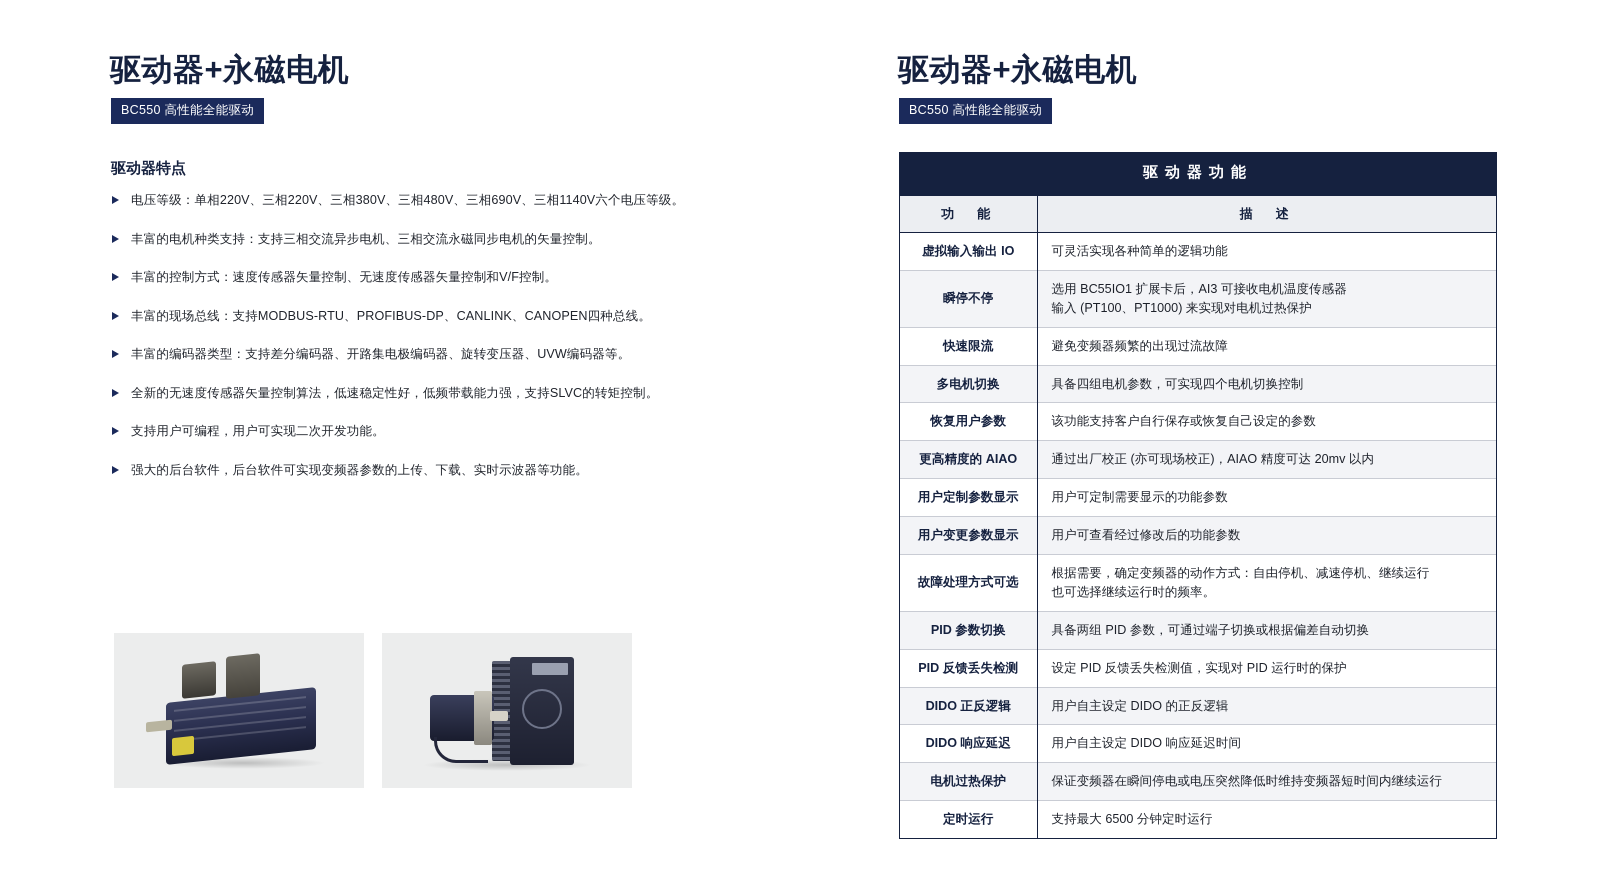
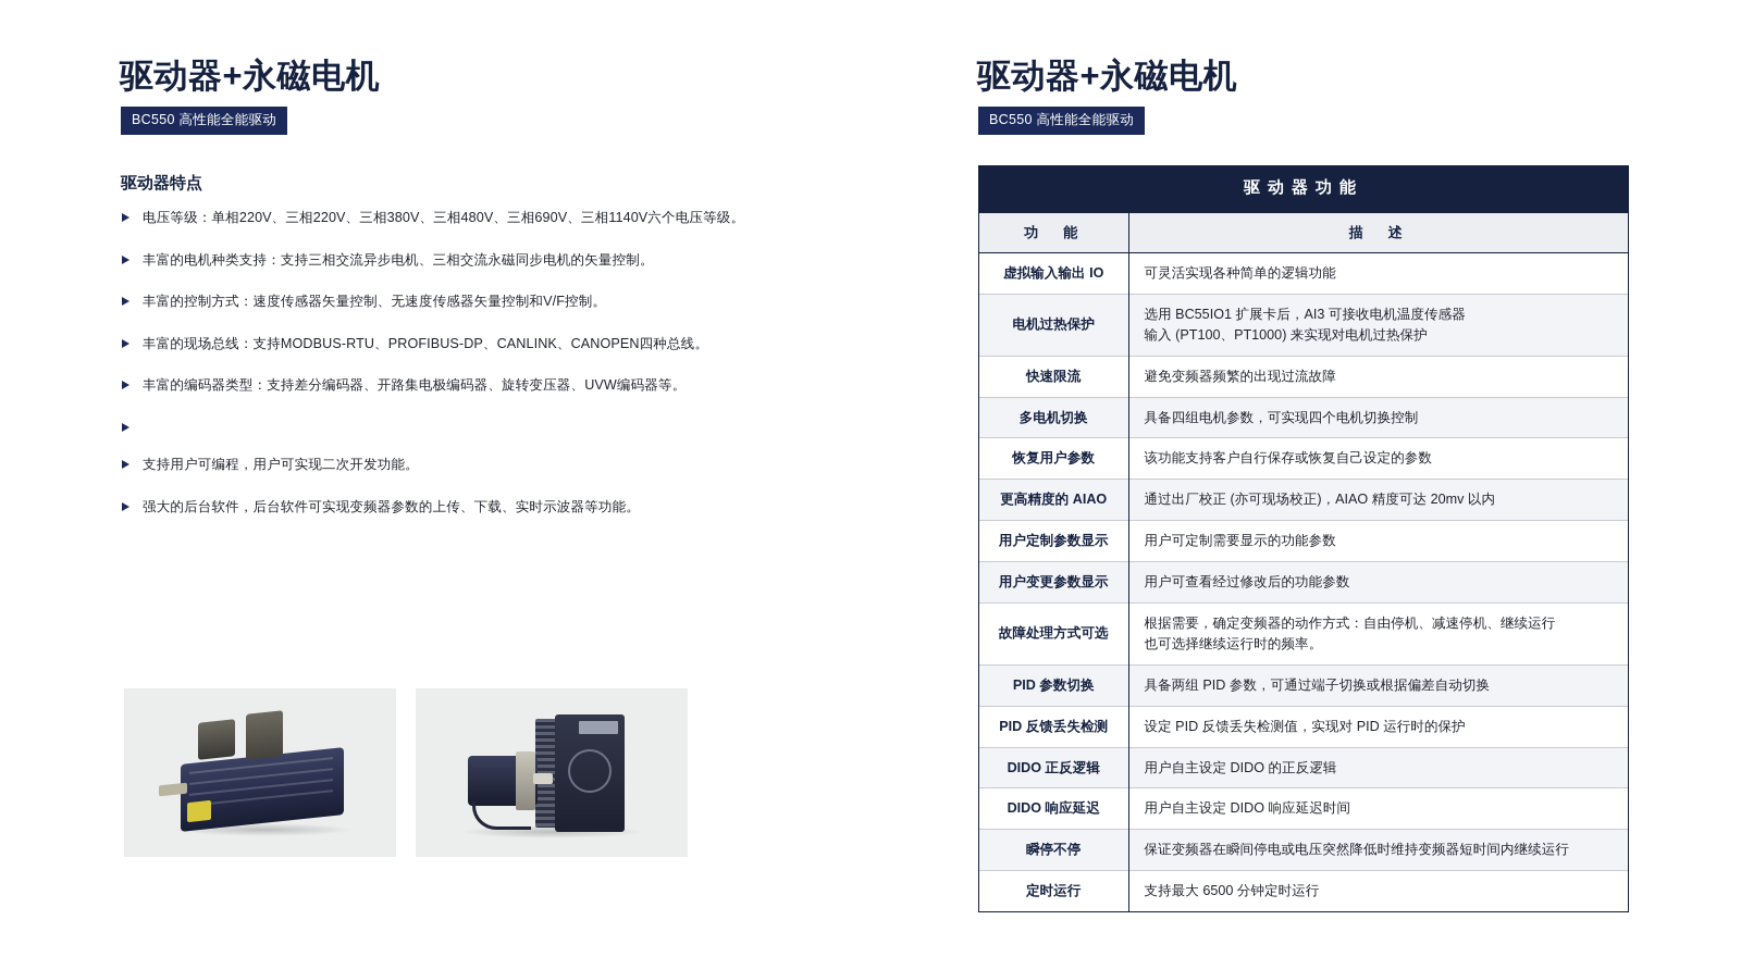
  驱动器+永磁电机
  BC550 高性能全能驱动
  驱动器特点
  电压等级：单相220V、三相220V、三相380V、三相480V、三相690V、三相1140V六个电压等级。
  丰富的电机种类支持：支持三相交流异步电机、三相交流永磁同步电机的矢量控制。
  丰富的控制方式：速度传感器矢量控制、无速度传感器矢量控制和V/F控制。
  丰富的现场总线：支持MODBUS-RTU、PROFIBUS-DP、CANLINK、CANOPEN四种总线。
  丰富的编码器类型：支持差分编码器、开路集电极编码器、旋转变压器、UVW编码器等。
- 全新的无速度传感器矢量控制算法，低速稳定性好，低频带载能力强，支持SLVC的转矩控制。
  支持用户可编程，用户可实现二次开发功能。
  强大的后台软件，后台软件可实现变频器参数的上传、下载、实时示波器等功能。
  驱动器+永磁电机
  BC550 高性能全能驱动
  驱动器功能
  功 能	描 述
  虚拟输入输出 IO	可灵活实现各种简单的逻辑功能
- 瞬停不停	选用 BC55IO1 扩展卡后，AI3 可接收电机温度传感器 输入 (PT100、PT1000) 来实现对电机过热保护
+ 电机过热保护	选用 BC55IO1 扩展卡后，AI3 可接收电机温度传感器 输入 (PT100、PT1000) 来实现对电机过热保护
  快速限流	避免变频器频繁的出现过流故障
  多电机切换	具备四组电机参数，可实现四个电机切换控制
  恢复用户参数	该功能支持客户自行保存或恢复自己设定的参数
  更高精度的 AIAO	通过出厂校正 (亦可现场校正)，AIAO 精度可达 20mv 以内
  用户定制参数显示	用户可定制需要显示的功能参数
  用户变更参数显示	用户可查看经过修改后的功能参数
  故障处理方式可选	根据需要，确定变频器的动作方式：自由停机、减速停机、继续运行 也可选择继续运行时的频率。
  PID 参数切换	具备两组 PID 参数，可通过端子切换或根据偏差自动切换
  PID 反馈丢失检测	设定 PID 反馈丢失检测值，实现对 PID 运行时的保护
  DIDO 正反逻辑	用户自主设定 DIDO 的正反逻辑
  DIDO 响应延迟	用户自主设定 DIDO 响应延迟时间
- 电机过热保护	保证变频器在瞬间停电或电压突然降低时维持变频器短时间内继续运行
+ 瞬停不停	保证变频器在瞬间停电或电压突然降低时维持变频器短时间内继续运行
  定时运行	支持最大 6500 分钟定时运行
